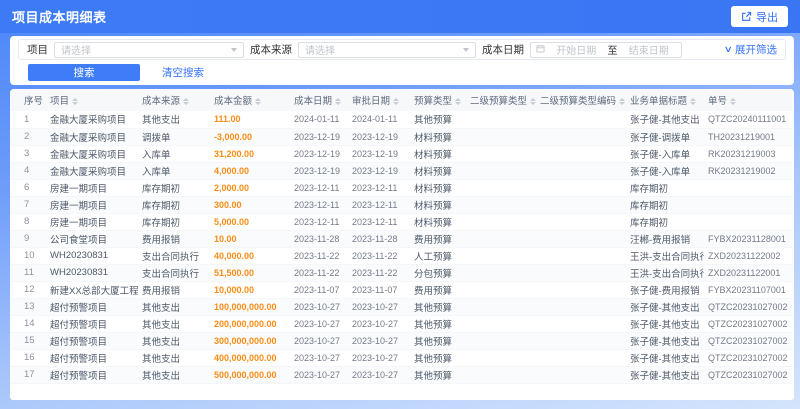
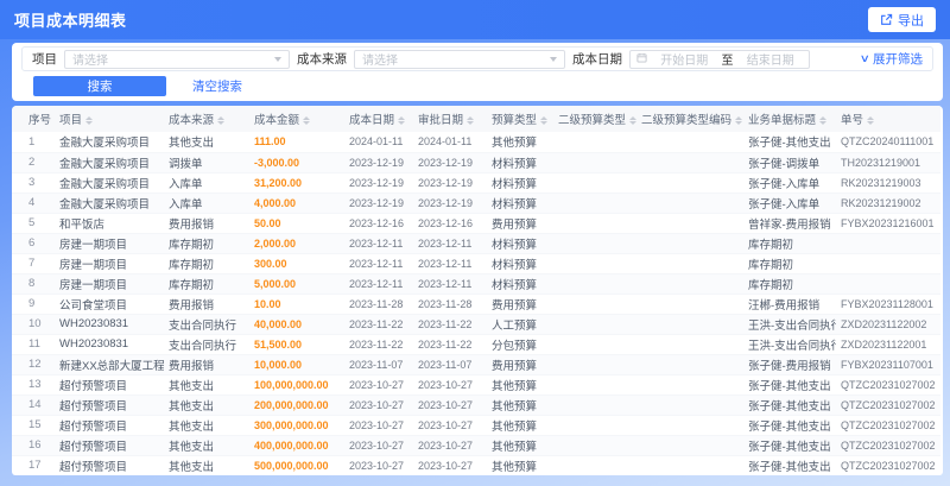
  项目成本明细表
  导出
  项目
  请选择
  成本来源
  请选择
  成本日期
  开始日期
  至
  结束日期
  ∨
  展开筛选
  搜索
  清空搜索
  序号	项目	成本来源	成本金额	成本日期	审批日期	预算类型	二级预算类型	二级预算类型编码	业务单据标题	单号
  1	金融大厦采购项目	其他支出	111.00	2024-01-11	2024-01-11	其他预算			张子健-其他支出	QTZC20240111001
  2	金融大厦采购项目	调拨单	-3,000.00	2023-12-19	2023-12-19	材料预算			张子健-调拨单	TH20231219001
  3	金融大厦采购项目	入库单	31,200.00	2023-12-19	2023-12-19	材料预算			张子健-入库单	RK20231219003
  4	金融大厦采购项目	入库单	4,000.00	2023-12-19	2023-12-19	材料预算			张子健-入库单	RK20231219002
+ 5	和平饭店	费用报销	50.00	2023-12-16	2023-12-16	费用预算			曾祥家-费用报销	FYBX20231216001
  6	房建一期项目	库存期初	2,000.00	2023-12-11	2023-12-11	材料预算			库存期初
  7	房建一期项目	库存期初	300.00	2023-12-11	2023-12-11	材料预算			库存期初
  8	房建一期项目	库存期初	5,000.00	2023-12-11	2023-12-11	材料预算			库存期初
  9	公司食堂项目	费用报销	10.00	2023-11-28	2023-11-28	费用预算			汪郴-费用报销	FYBX20231128001
  10	WH20230831	支出合同执行	40,000.00	2023-11-22	2023-11-22	人工预算			王洪-支出合同执	ZXD20231122002
  11	WH20230831	支出合同执行	51,500.00	2023-11-22	2023-11-22	分包预算			王洪-支出合同执	ZXD20231122001
  12	新建XX总部大厦工程	费用报销	10,000.00	2023-11-07	2023-11-07	费用预算			张子健-费用报销	FYBX20231107001
  13	超付预警项目	其他支出	100,000,000.00	2023-10-27	2023-10-27	其他预算			张子健-其他支出	QTZC20231027002
  14	超付预警项目	其他支出	200,000,000.00	2023-10-27	2023-10-27	其他预算			张子健-其他支出	QTZC20231027002
  15	超付预警项目	其他支出	300,000,000.00	2023-10-27	2023-10-27	其他预算			张子健-其他支出	QTZC20231027002
  16	超付预警项目	其他支出	400,000,000.00	2023-10-27	2023-10-27	其他预算			张子健-其他支出	QTZC20231027002
  17	超付预警项目	其他支出	500,000,000.00	2023-10-27	2023-10-27	其他预算			张子健-其他支出	QTZC20231027002
